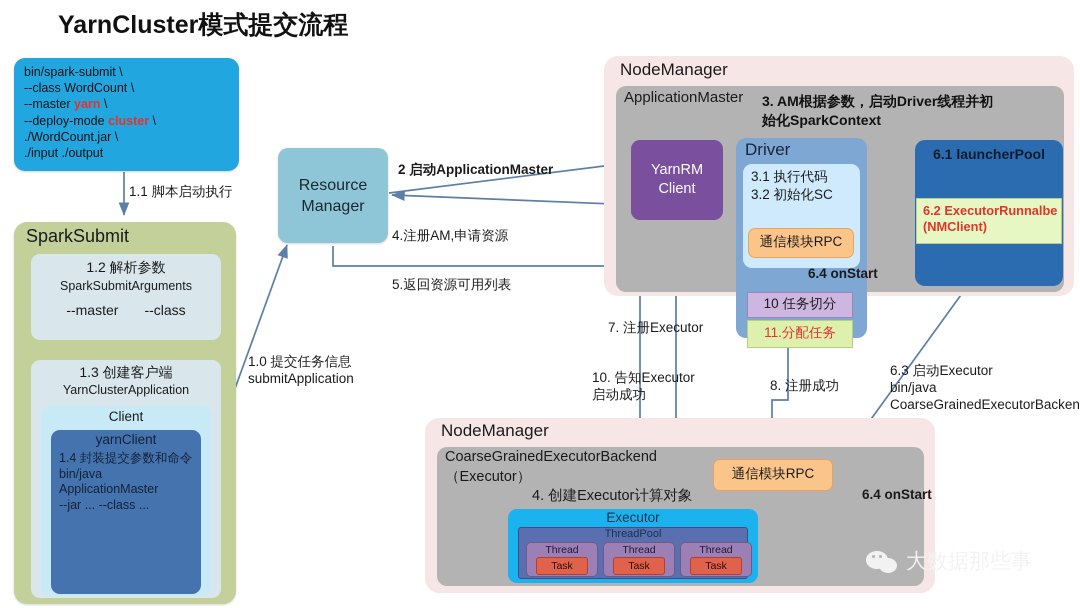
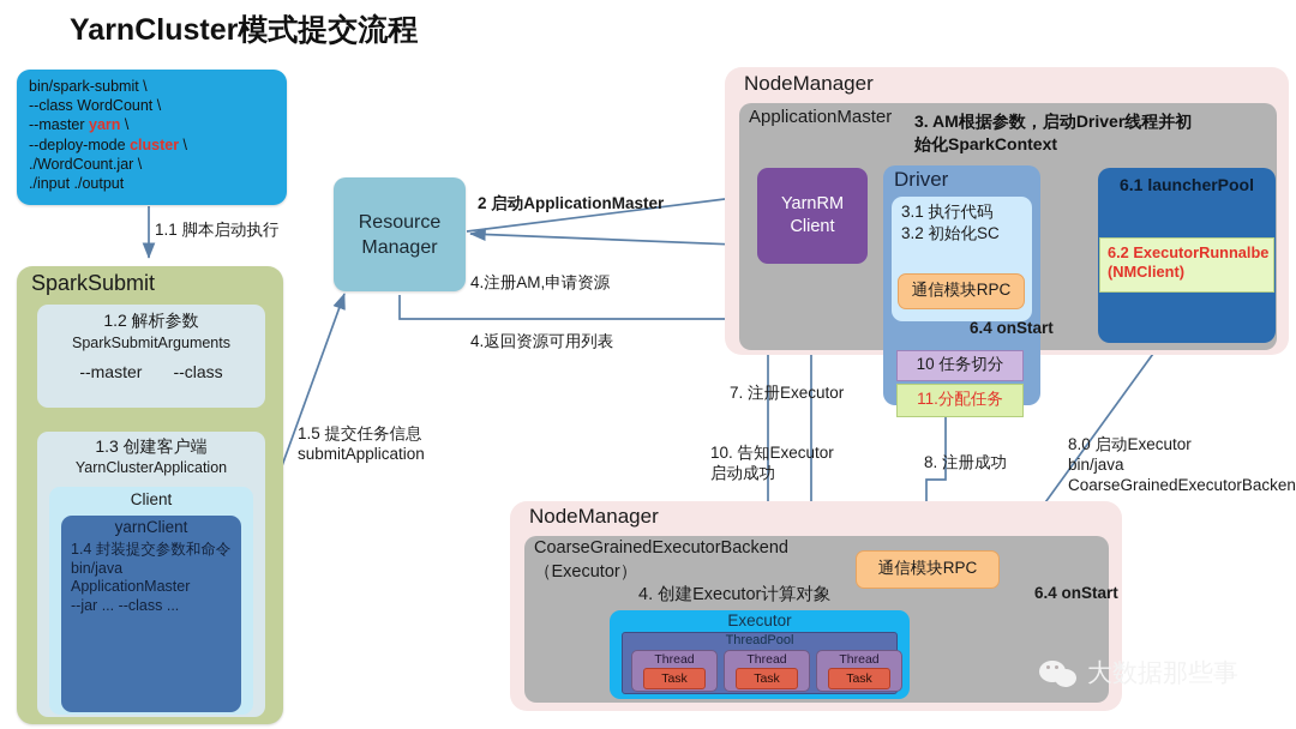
  YarnCluster模式提交流程
  bin/spark-submit \
  --class WordCount \
  --master yarn \
  --deploy-mode cluster \
  ./WordCount.jar \
  ./input ./output
  SparkSubmit
  1.2 解析参数
  SparkSubmitArguments
  --master --class
  1.3 创建客户端
  YarnClusterApplication
  Client
  yarnClient
  1.4 封装提交参数和命令
  bin/java
  ApplicationMaster
  --jar ... --class ...
  Resource
  Manager
  NodeManager
  ApplicationMaster
  3. AM根据参数，启动Driver线程并初
  始化SparkContext
  YarnRM
  Client
  Driver
  3.1 执行代码
  3.2 初始化SC
  通信模块RPC
  10 任务切分
  11.分配任务
  6.1 launcherPool
  6.2 ExecutorRunnalbe
  (NMClient)
  NodeManager
  CoarseGrainedExecutorBackend
  （Executor）
  4. 创建Executor计算对象
  通信模块RPC
  Executor
  ThreadPool
  Thread
  Task
  Thread
  Task
  Thread
  Task
  1.1 脚本启动执行
  2 启动ApplicationMaster
  4.注册AM,申请资源
- 5.返回资源可用列表
+ 4.返回资源可用列表
- 1.0 提交任务信息
+ 1.5 提交任务信息
  submitApplication
  7. 注册Executor
  10. 告知Executor
  启动成功
  8. 注册成功
- 6.3 启动Executor
+ 8.0 启动Executor
  bin/java
  CoarseGrainedExecutorBacken
  6.4 onStart
  6.4 onStart
  大数据那些事
